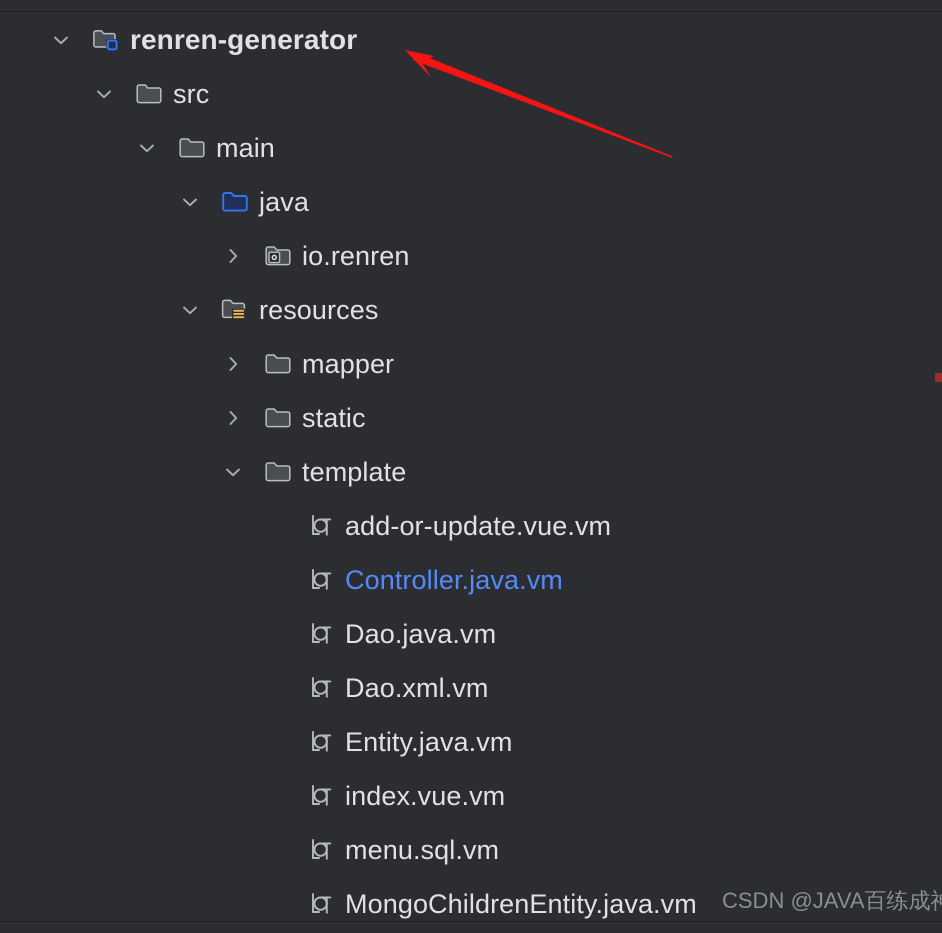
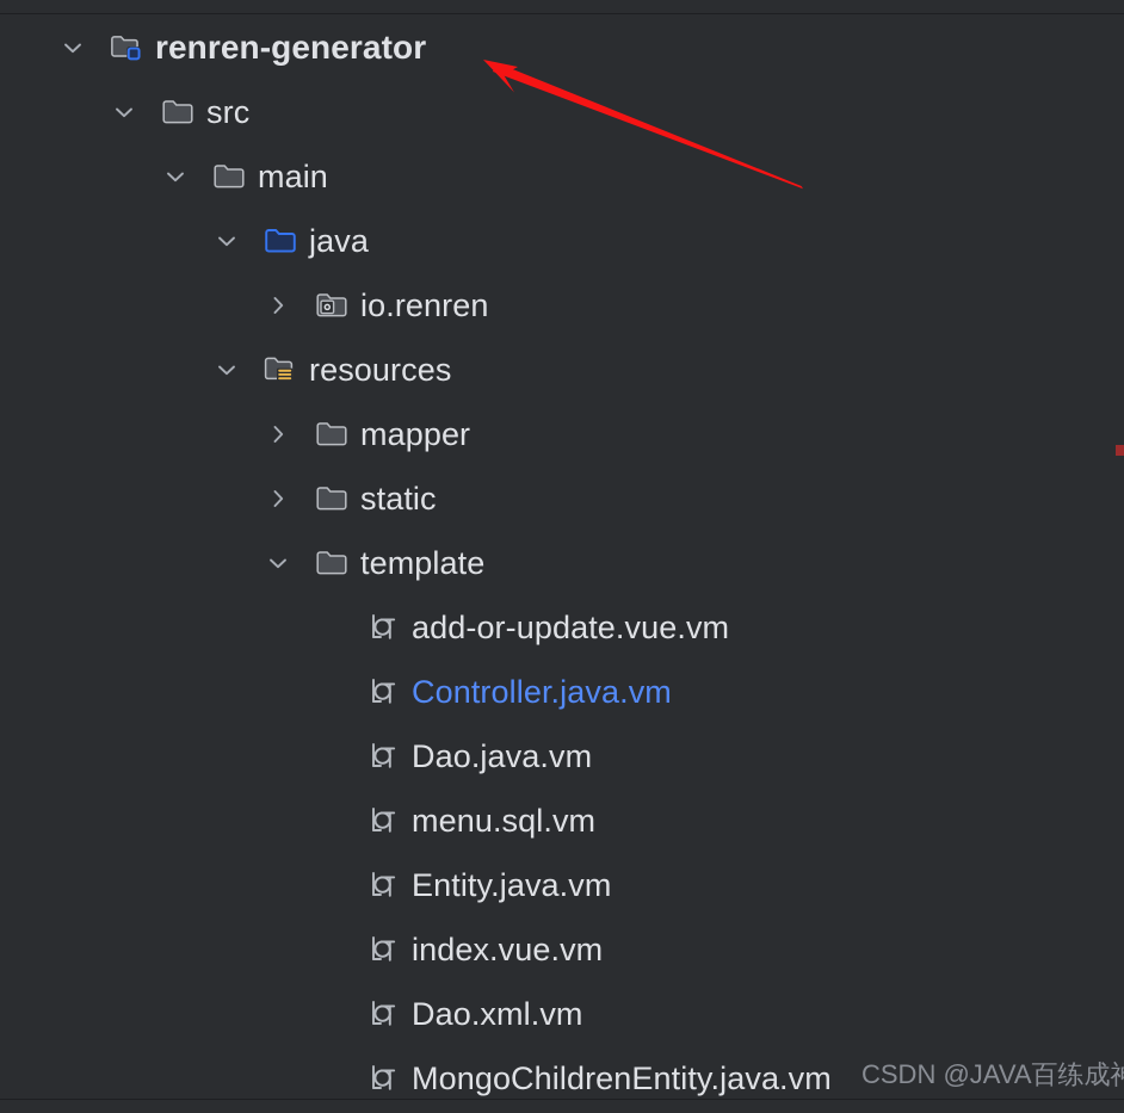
  renren-generator
  src
  main
  java
  io.renren
  resources
  mapper
  static
  template
  add-or-update.vue.vm
  Controller.java.vm
  Dao.java.vm
- Dao.xml.vm
+ menu.sql.vm
  Entity.java.vm
  index.vue.vm
- menu.sql.vm
+ Dao.xml.vm
  MongoChildrenEntity.java.vm
  CSDN @JAVA百练成
